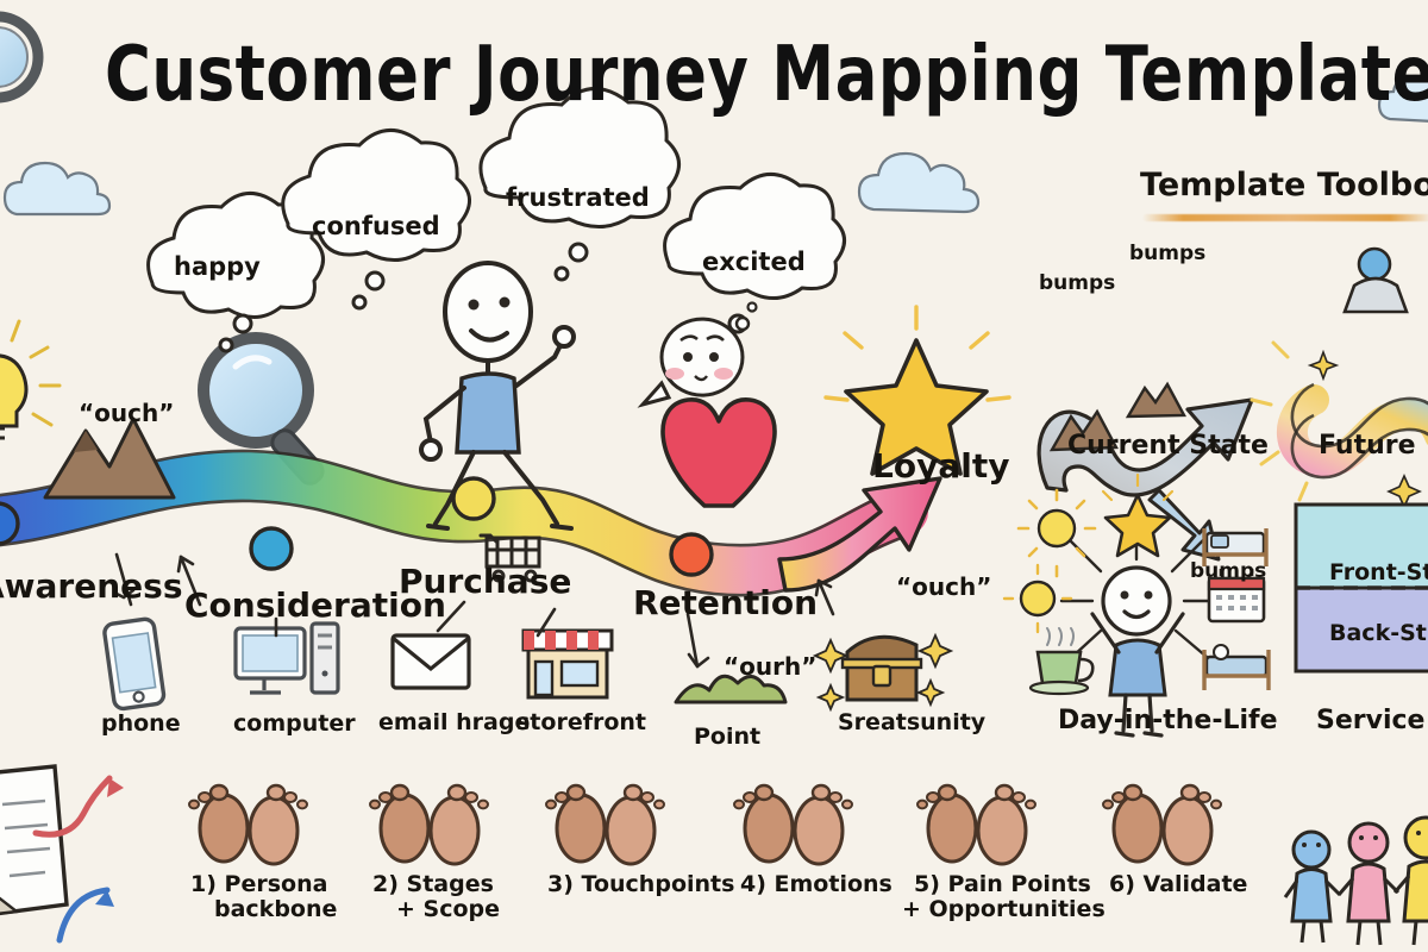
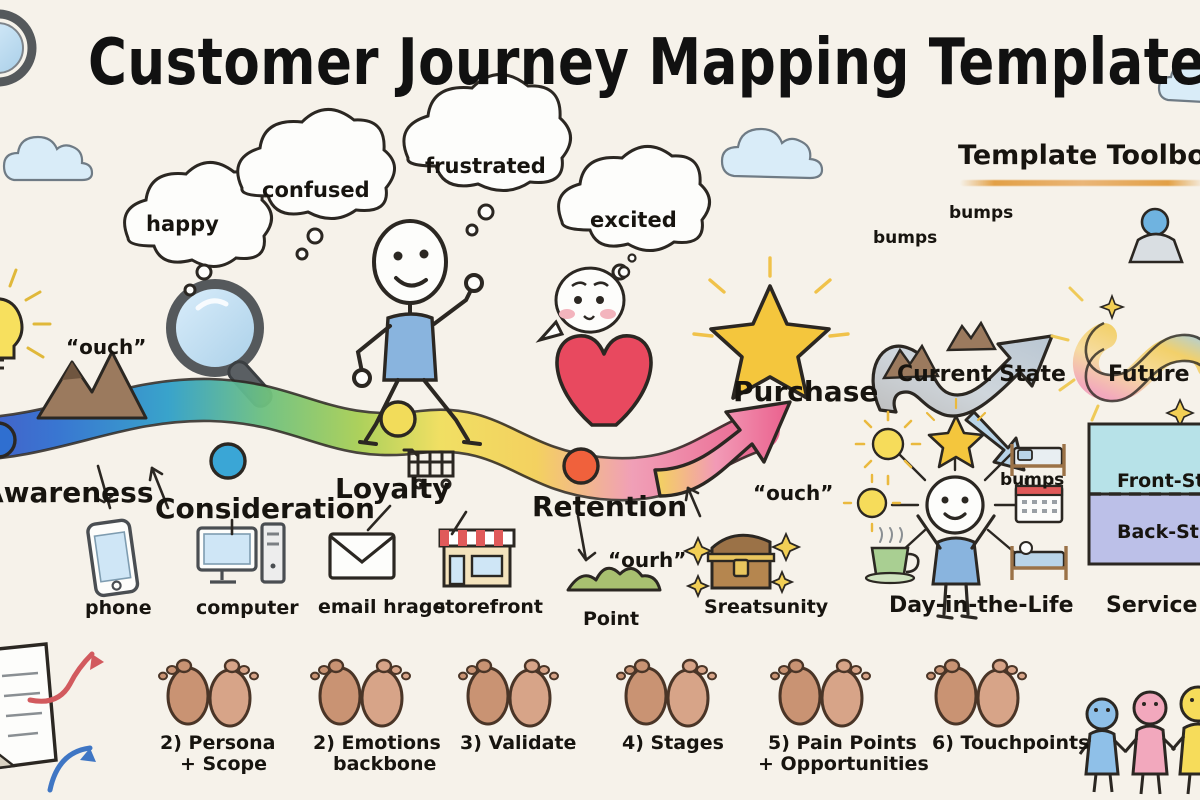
  Customer Journey Mapping Template
  Template Toolbo
  wareness
  Consideration
- Purchase
+ Loyalty
  Retention
- Loyalty
+ Purchase
  happy
  confused
  frustrated
  excited
  “ouch”
  “ourh”
  “ouch”
  phone
  computer
  email hrage
  storefront
  Point
  Sreatsunity
  Current State
  Future
  Day-in-the-Life
  Service
  bumps
  bumps
  bumps
  Front-S
  Back-St
- 1) Persona
+ 2) Persona
- backbone
+ + Scope
- 2) Stages
+ 2) Emotions
- + Scope
+ backbone
- 3) Touchpoints
+ 3) Validate
- 4) Emotions
+ 4) Stages
  5) Pain Points
  + Opportunities
- 6) Validate
+ 6) Touchpoints
